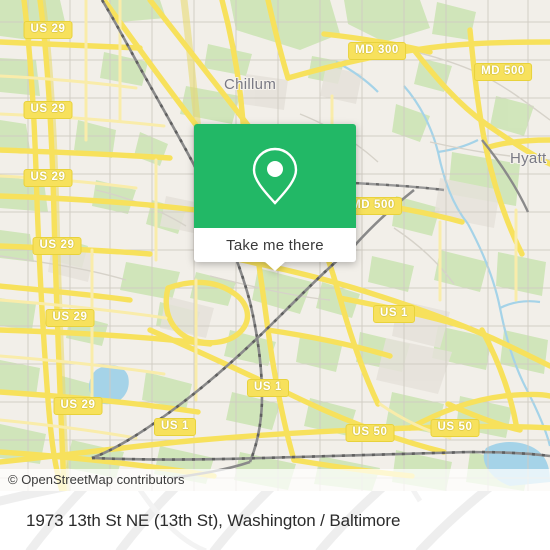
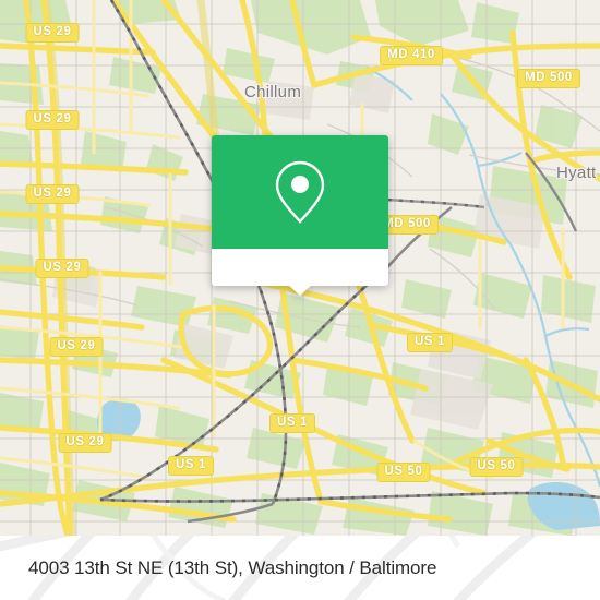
  Chillum
  Hyatt
  US 29
  US 29
  US 29
  US 29
  US 29
  US 29
  US 1
  US 1
  US 1
  US 50
  US 50
- MD 300
+ MD 410
  MD 500
  MD 500
- Take me there
- © OpenStreetMap contributors
- 1973 13th St NE (13th St), Washington / Baltimore
+ 4003 13th St NE (13th St), Washington / Baltimore
